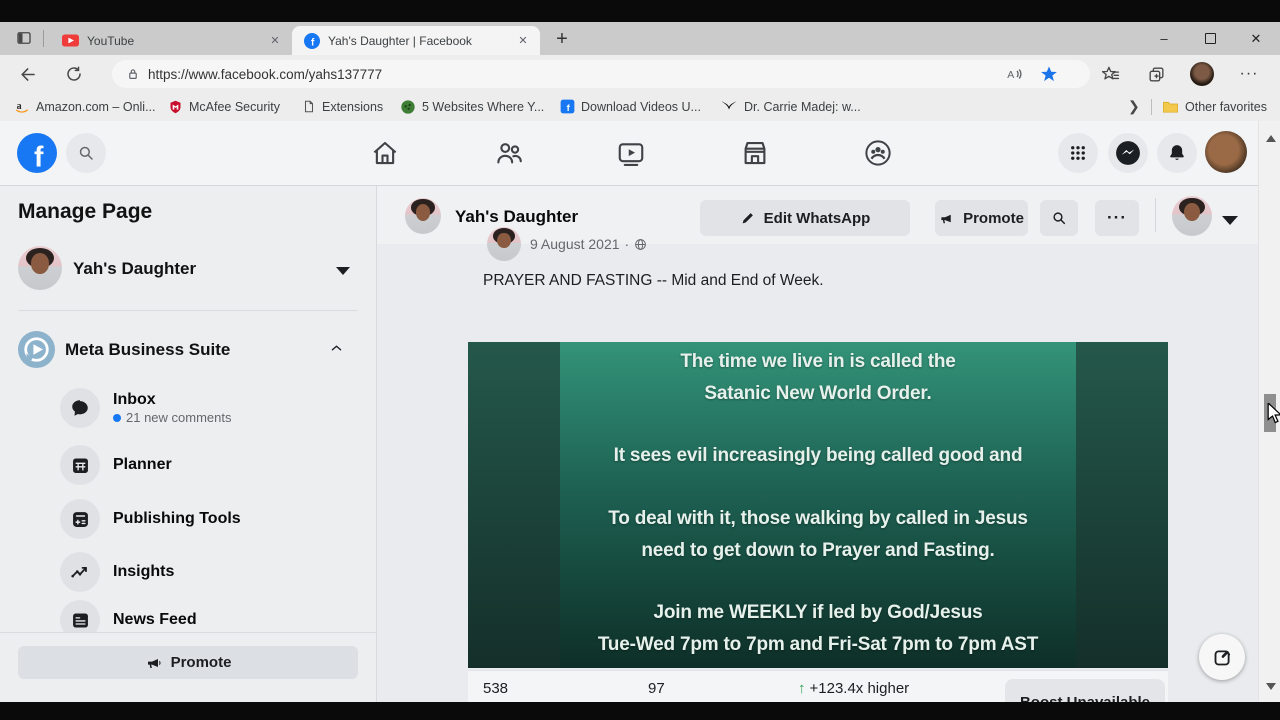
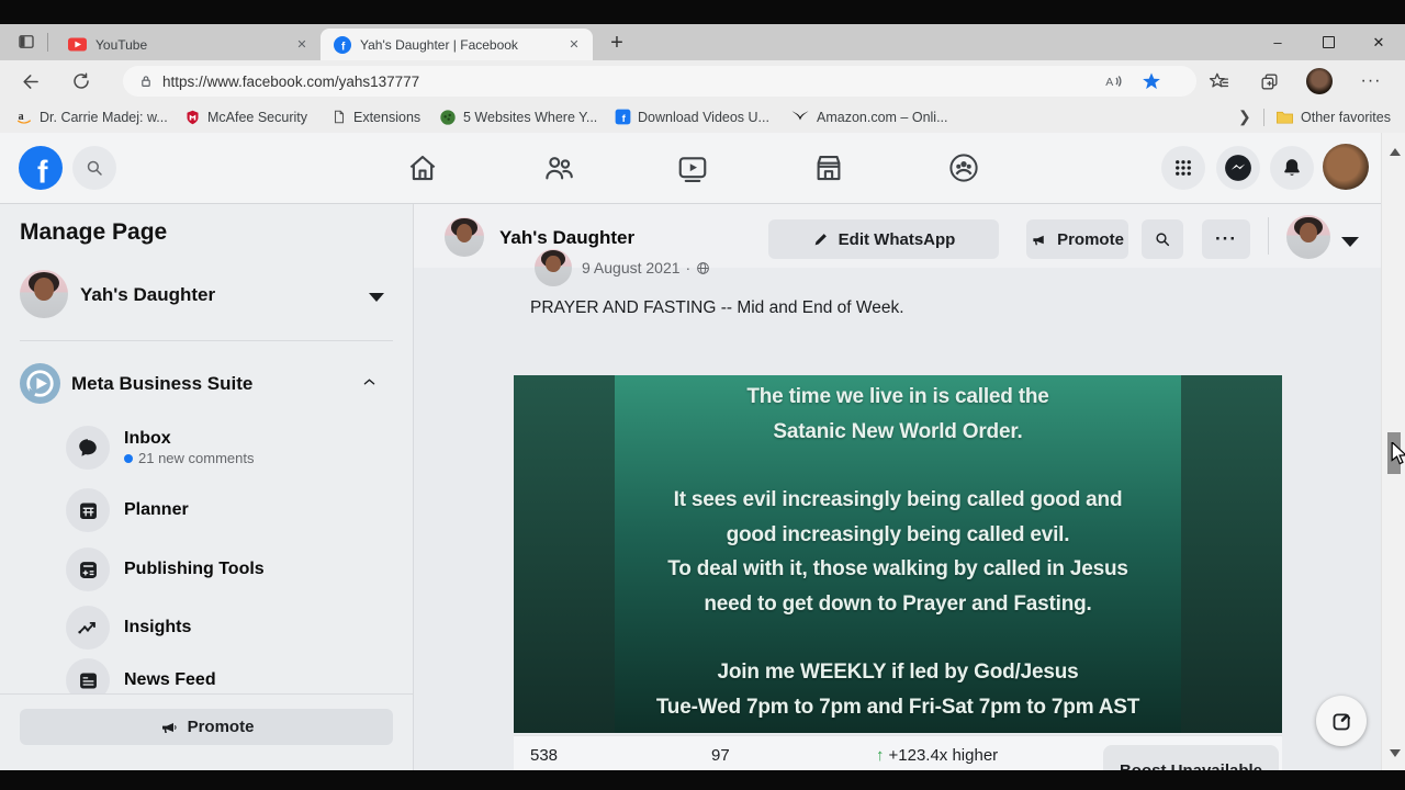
  YouTube
  ✕
  f
  Yah's Daughter | Facebook
  ✕
  +
  –
  ✕
  https://www.facebook.com/yahs137777
  A
  ···
  a
- Amazon.com – Onli...
+ Dr. Carrie Madej: w...
  McAfee Security
  Extensions
  5 Websites Where Y...
  f
  Download Videos U...
- Dr. Carrie Madej: w...
+ Amazon.com – Onli...
  ❯
  Other favorites
  f
  Manage Page
  Yah's Daughter
  Meta Business Suite
  Inbox
  21 new comments
  Planner
  Publishing Tools
  Insights
  News Feed
  Promote
  Yah's Daughter
  Edit WhatsApp
  Promote
  ···
  9 August 2021
  ·
  PRAYER AND FASTING -- Mid and End of Week.
  The time we live in is called the
  Satanic New World Order.
  It sees evil increasingly being called good and
+ good increasingly being called evil.
  To deal with it, those walking by called in Jesus
  need to get down to Prayer and Fasting.
  Join me WEEKLY if led by God/Jesus
  Tue-Wed 7pm to 7pm and Fri-Sat 7pm to 7pm AST
  538
  97
  ↑
  +123.4x higher
